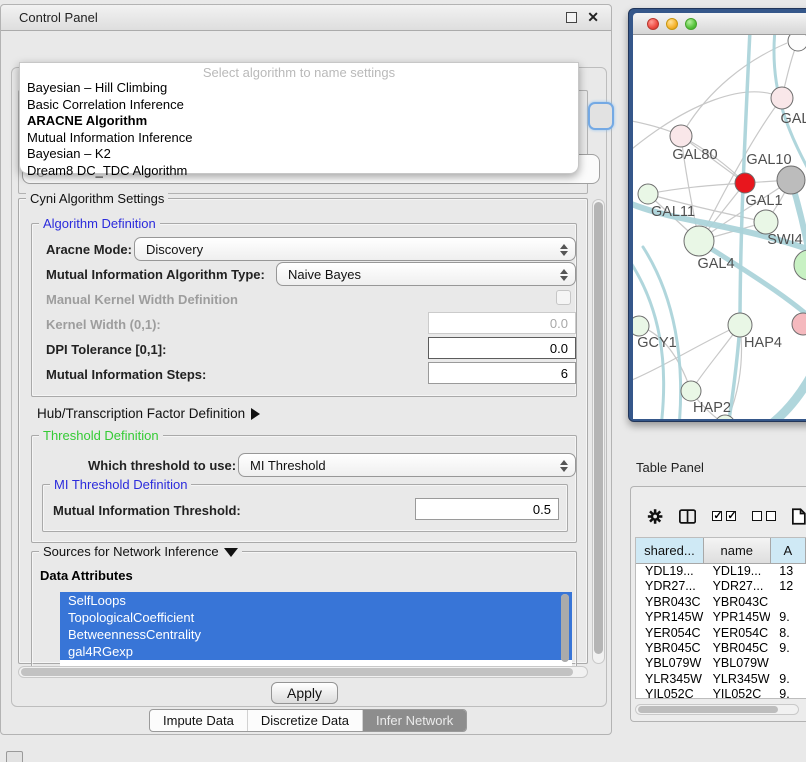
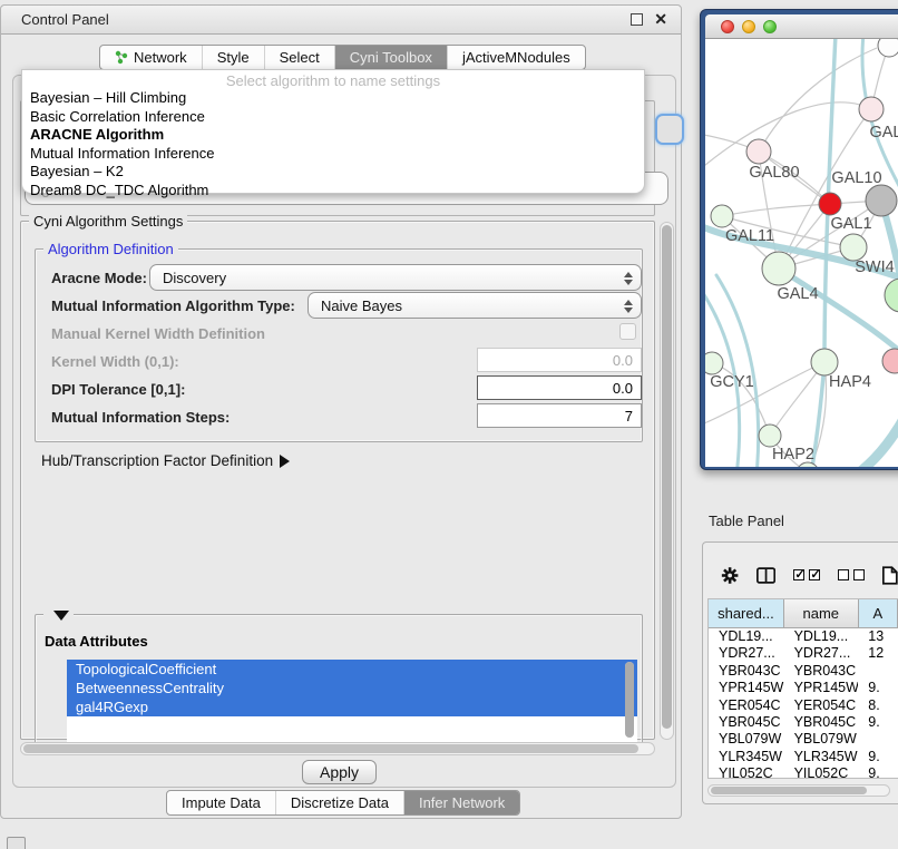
  Control Panel
  ✕
+ Network
+ Style
+ Select
+ Cyni Toolbox
+ jActiveMNodules
  Cyni Algorithm Settings
  Algorithm Definition
  Aracne Mode:
  Discovery
  Mutual Information Algorithm Type:
  Naive Bayes
  Manual Kernel Width Definition
  Kernel Width (0,1):
  0.0
  DPI Tolerance [0,1]:
  0.0
  Mutual Information Steps:
- 6
+ 7
  Hub/Transcription Factor Definition
- Threshold Definition
- Which threshold to use:
- MI Threshold
- MI Threshold Definition
- Mutual Information Threshold:
- 0.5
- Sources for Network Inference
  Data Attributes
- SelfLoops
  TopologicalCoefficient
  BetweennessCentrality
  gal4RGexp
  Apply
  Impute Data
  Discretize Data
  Infer Network
  Select algorithm to name settings
  Bayesian – Hill Climbing
  Basic Correlation Inference
  ARACNE Algorithm
  Mutual Information Inference
  Bayesian – K2
  Dream8 DC_TDC Algorithm
  GAL
  GAL80
  GAL10
  GAL1
  GAL11
  SWI4
  GAL4
  GCY1
  HAP4
  HAP2
  Table Panel
  shared...
  name
  A
  YDL19...
  YDL19...
  13
  YDR27...
  YDR27...
  12
  YBR043C
  YBR043C
  YPR145W
  YPR145W
  9.
  YER054C
  YER054C
  8.
  YBR045C
  YBR045C
  9.
  YBL079W
  YBL079W
  YLR345W
  YLR345W
  9.
  YIL052C
  YIL052C
  9.
